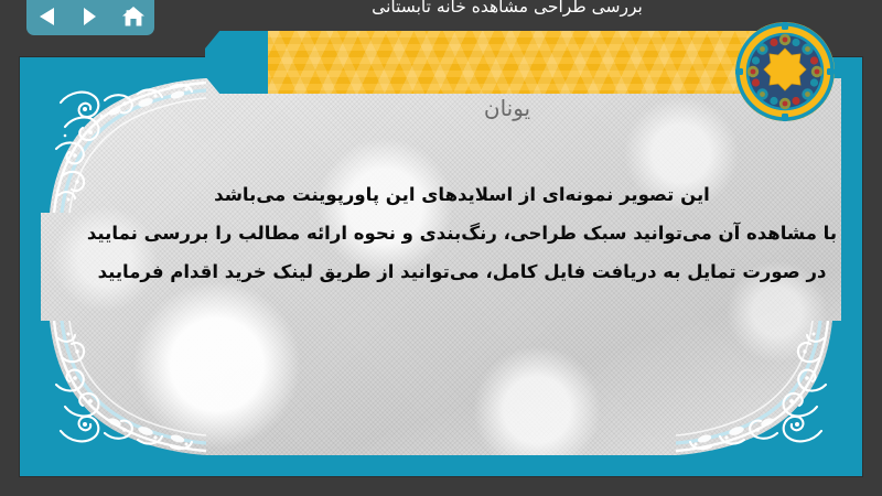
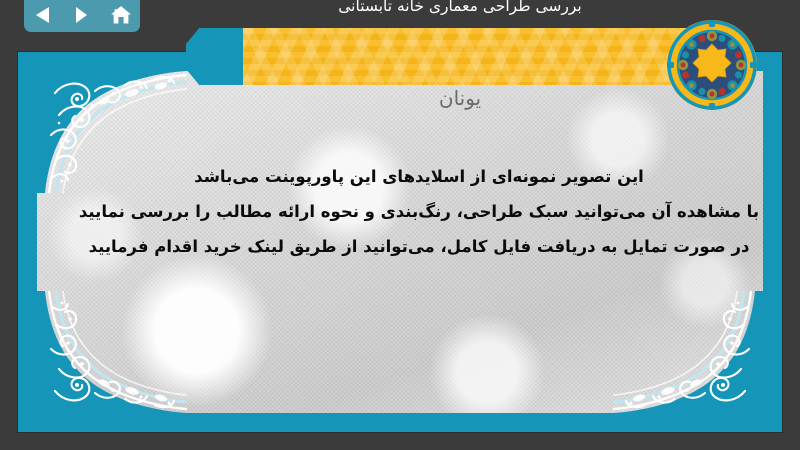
- بررسی طراحی مشاهده خانه تابستانی
+ بررسی طراحی معماری خانه تابستانی
  یونان
  این تصویر نمونه‌ای از اسلایدهای این پاورپوینت می‌باشد
  با مشاهده آن می‌توانید سبک طراحی، رنگ‌بندی و نحوه ارائه مطالب را بررسی نمایید
  در صورت تمایل به دریافت فایل کامل، می‌توانید از طریق لینک خرید اقدام فرمایید
